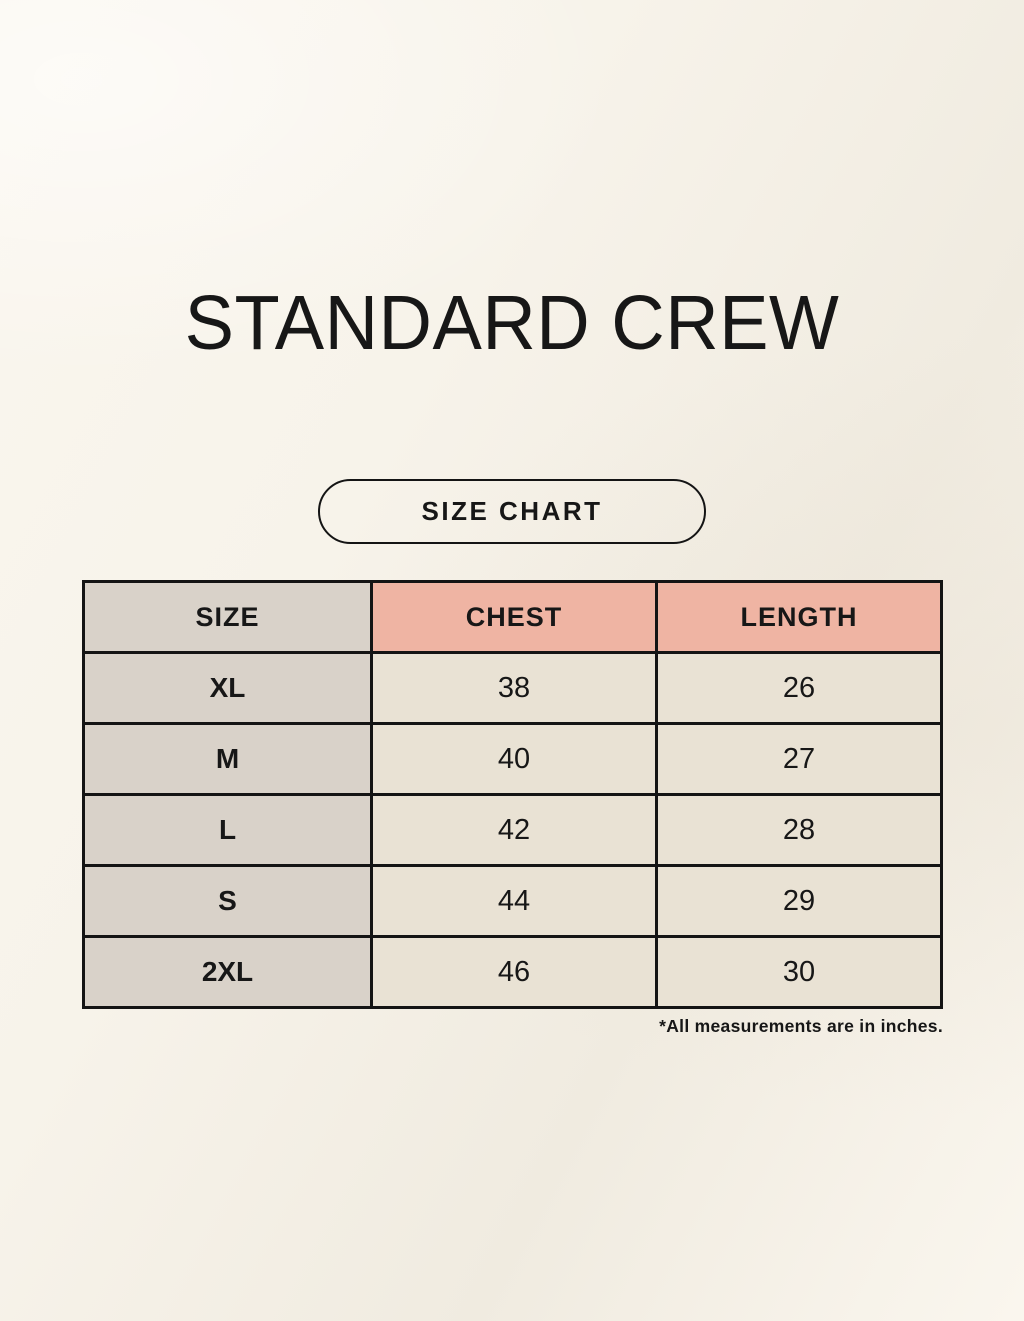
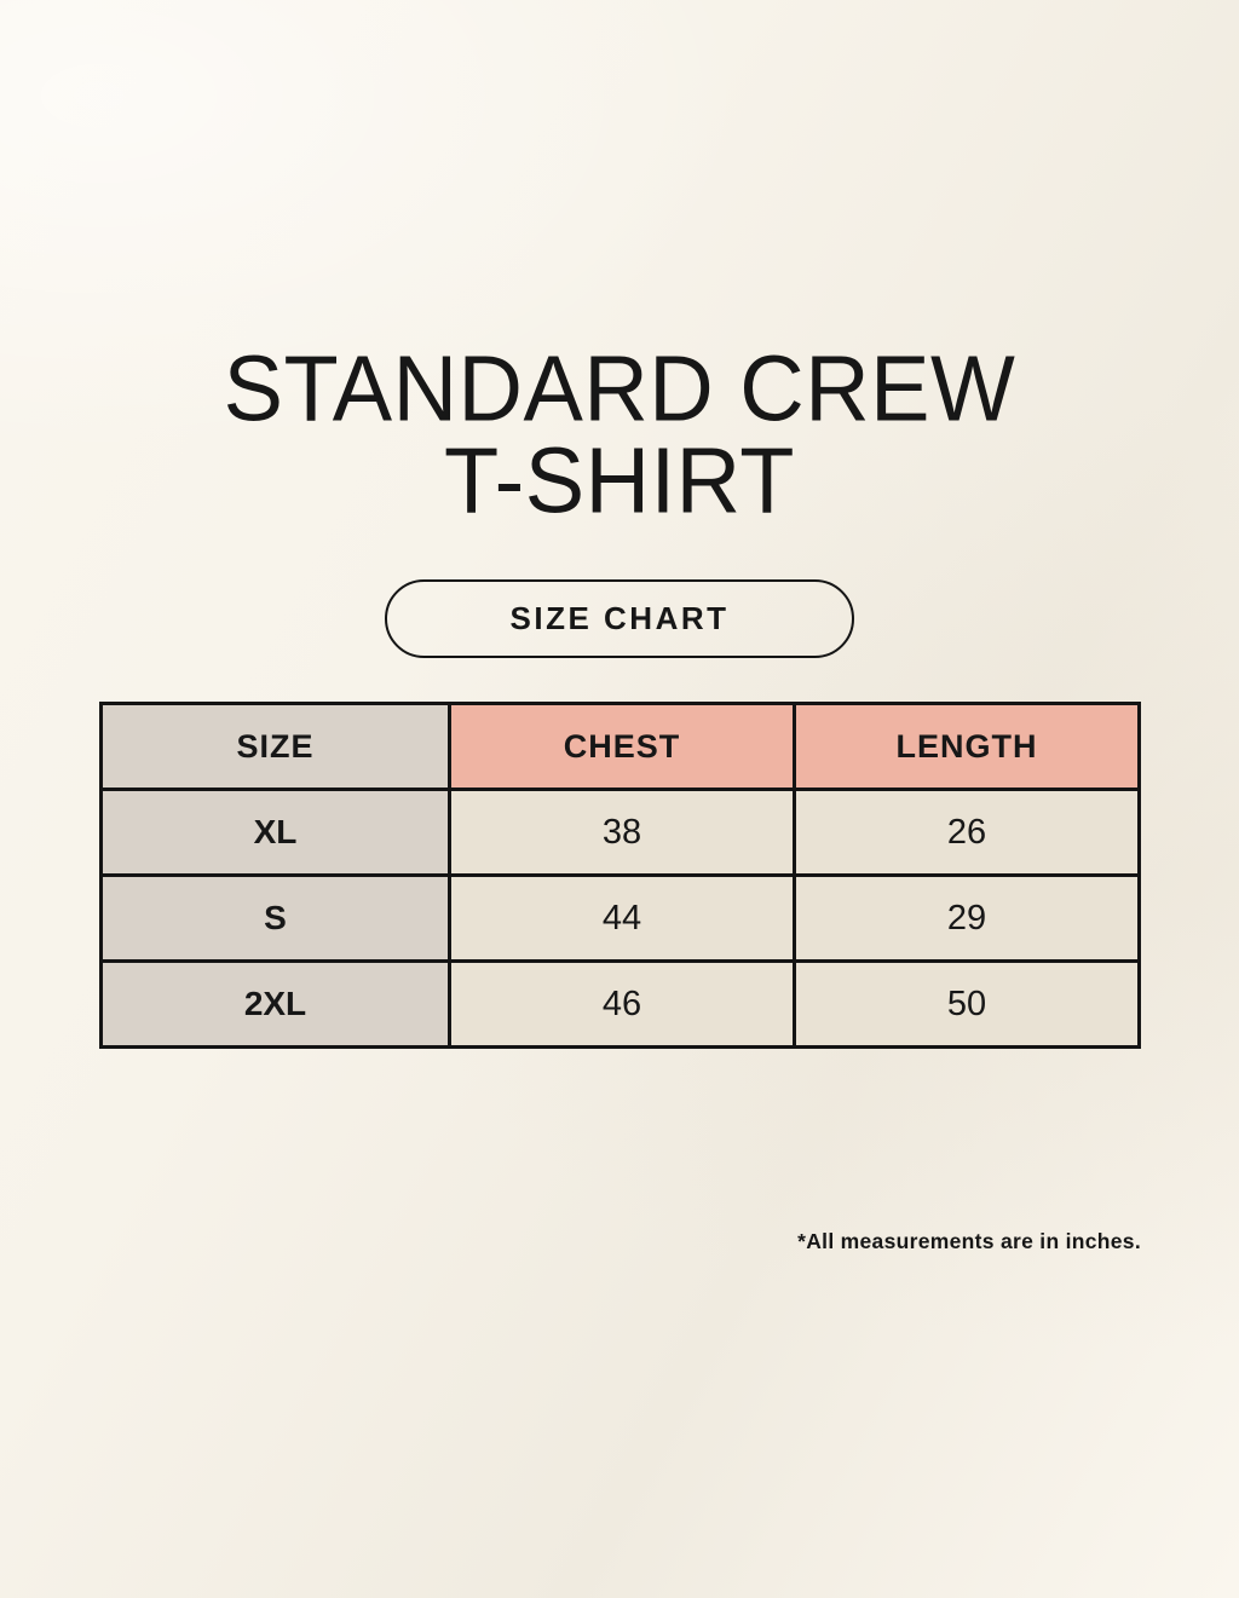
  STANDARD CREW
+ T-SHIRT
  SIZE CHART
  SIZE	CHEST	LENGTH
  XL	38	26
- M	40	27
- L	42	28
  S	44	29
- 2XL	46	30
+ 2XL	46	50
  *All measurements are in inches.
